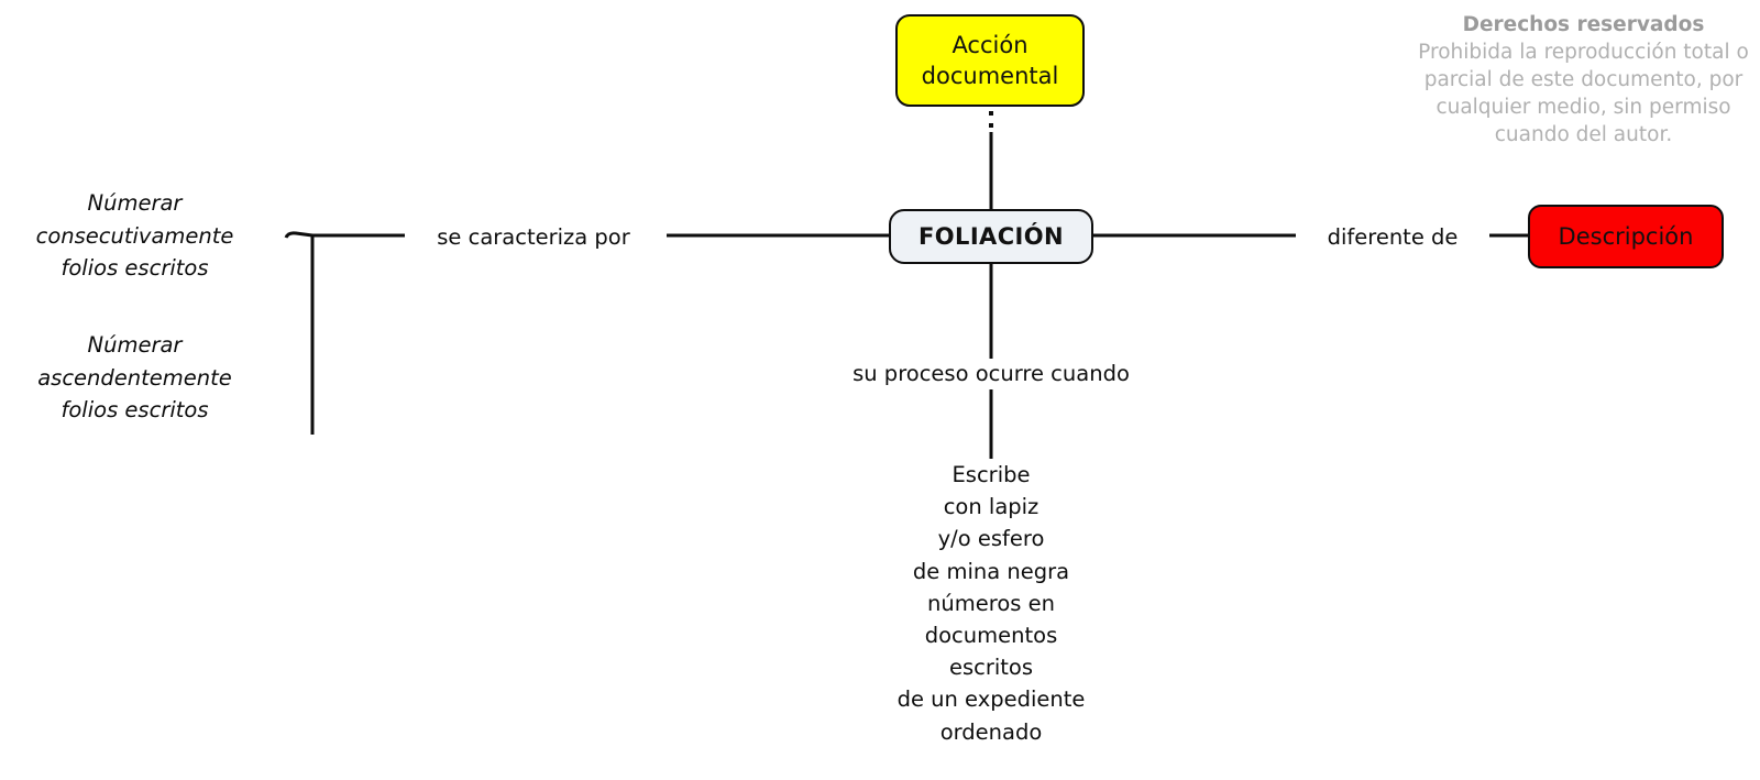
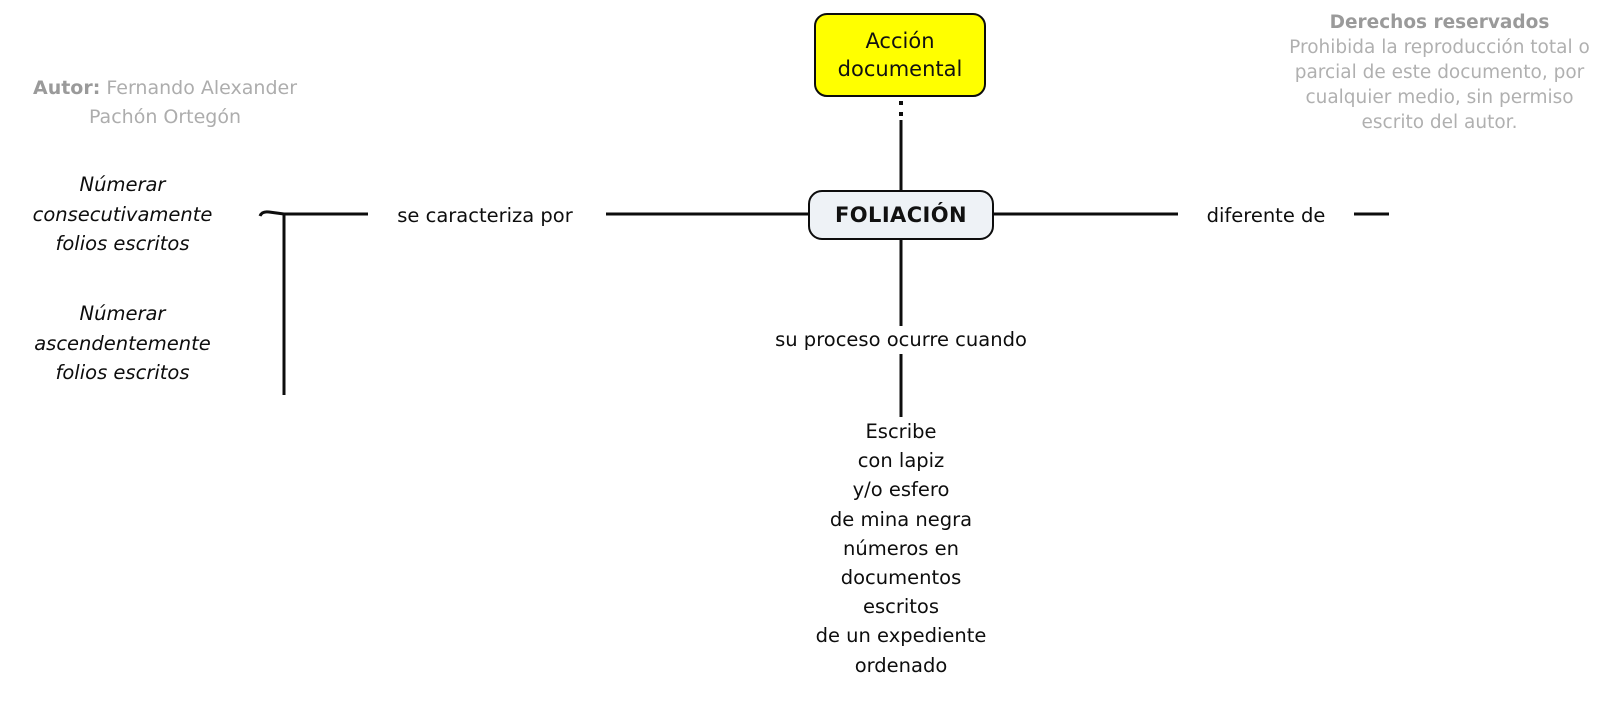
+ Autor: Fernando Alexander
+ Pachón Ortegón
  Derechos reservados
- Prohibida la reproducción total o parcial de este documento, por cualquier medio, sin permiso cuando del autor.
+ Prohibida la reproducción total o parcial de este documento, por cualquier medio, sin permiso escrito del autor.
  Acción
  documental
  FOLIACIÓN
- Descripción
  Númerar
  consecutivamente
  folios escritos
  Númerar
  ascendentemente
  folios escritos
  se caracteriza por
  diferente de
  su proceso ocurre cuando
  Escribe
  con lapiz
  y/o esfero
  de mina negra
  números en
  documentos
  escritos
  de un expediente
  ordenado
